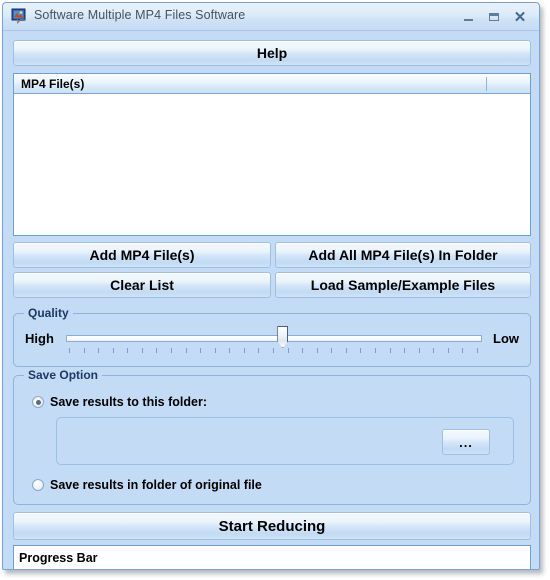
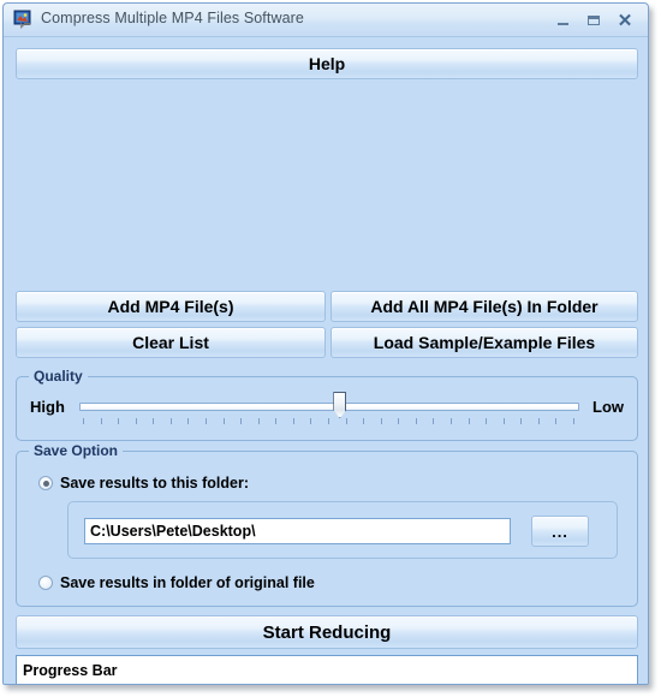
- Software Multiple MP4 Files Software
+ Compress Multiple MP4 Files Software
  ✕
  Help
- MP4 File(s)
  Add MP4 File(s)
  Add All MP4 File(s) In Folder
  Clear List
  Load Sample/Example Files
  Quality
  High
  Low
  Save Option
  Save results to this folder:
+ C:\Users\Pete\Desktop\
  ...
  Save results in folder of original file
  Start Reducing
  Progress Bar
